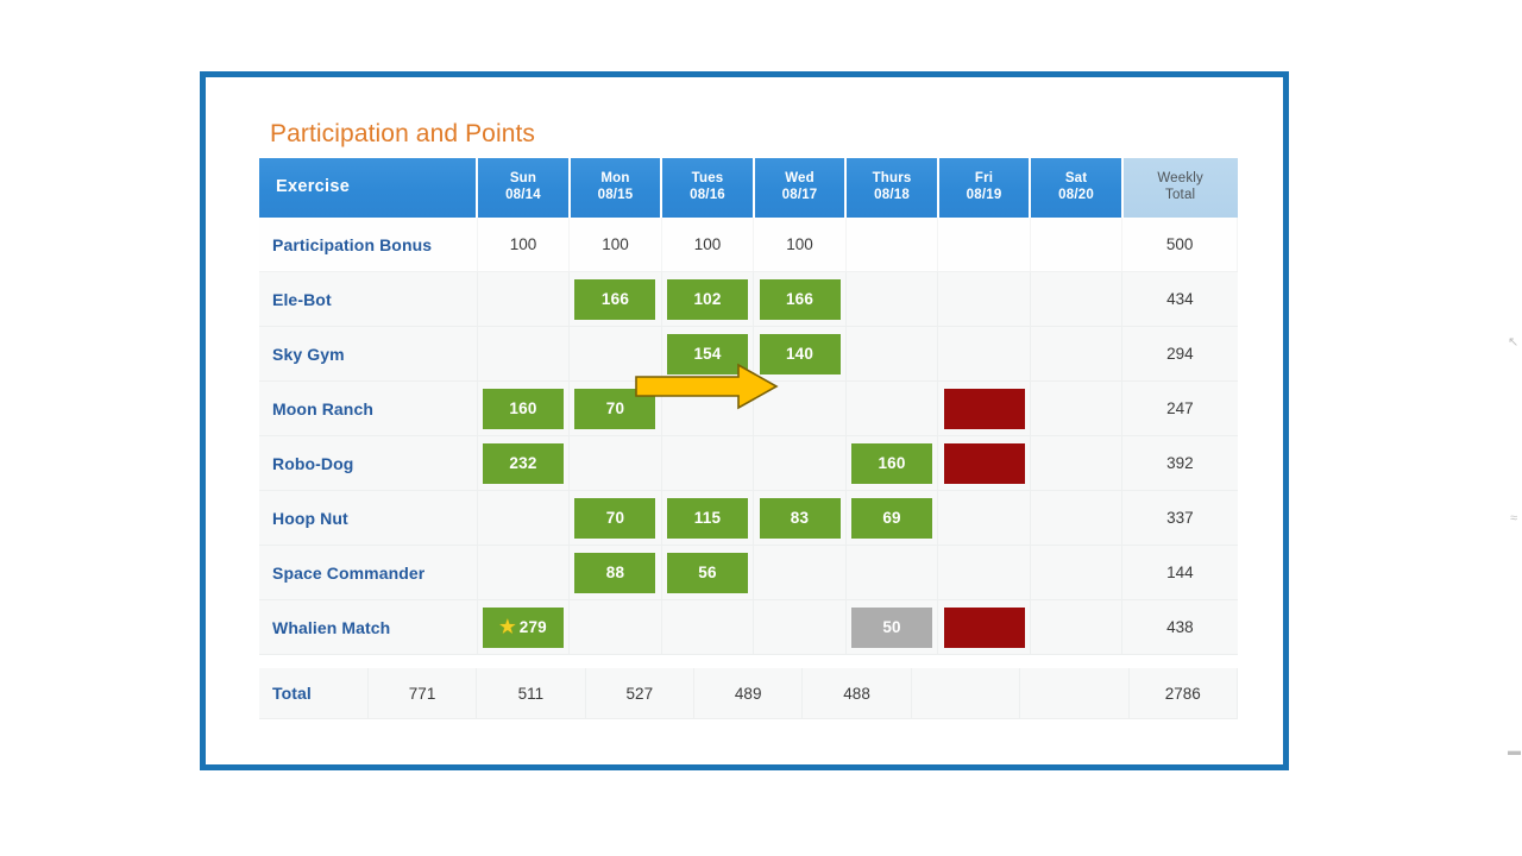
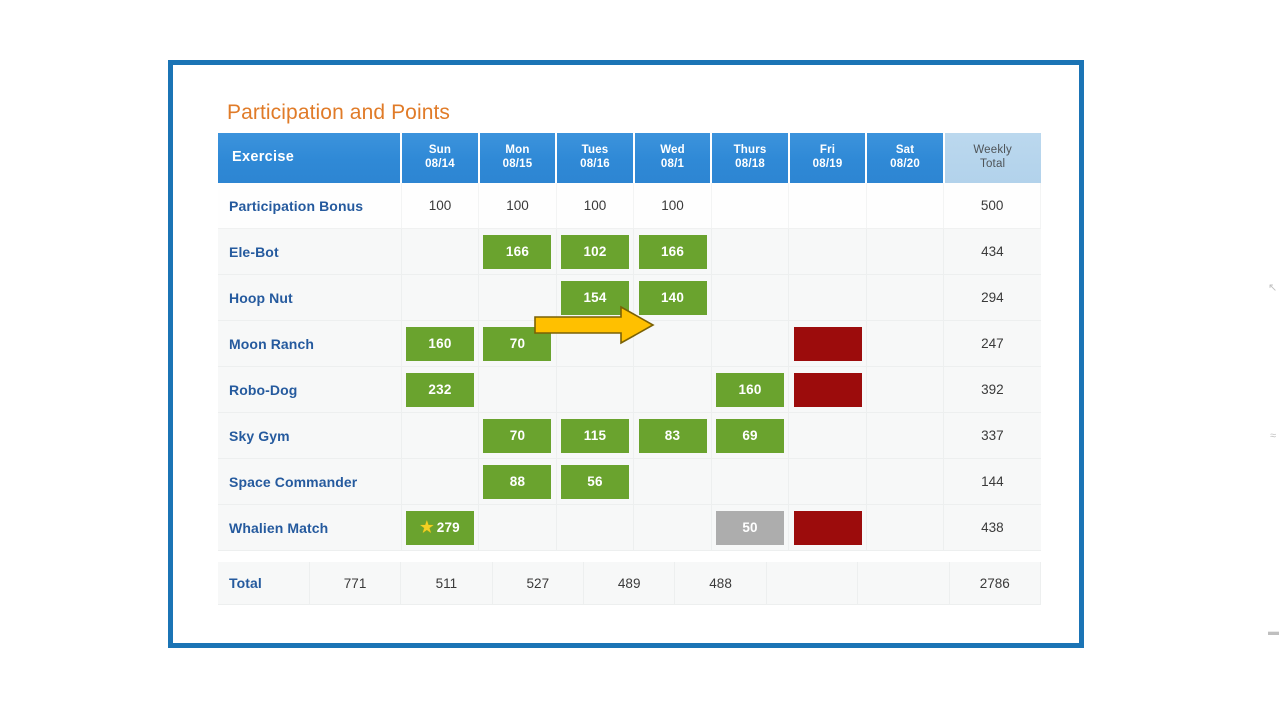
  Participation and Points
- Exercise	Sun 08/14	Mon 08/15	Tues 08/16	Wed 08/17	Thurs 08/18	Fri 08/19	Sat 08/20	Weekly Total
+ Exercise	Sun 08/14	Mon 08/15	Tues 08/16	Wed 08/1	Thurs 08/18	Fri 08/19	Sat 08/20	Weekly Total
  Participation Bonus	100	100	100	100				500
  Ele-Bot		166	102	166				434
- Sky Gym			154	140				294
+ Hoop Nut			154	140				294
  Moon Ranch	160	70						247
  Robo-Dog	232				160			392
- Hoop Nut		70	115	83	69			337
+ Sky Gym		70	115	83	69			337
  Space Commander		88	56					144
  Whalien Match	★ 279				50			438
  Total	771	511	527	489	488			2786
  ↖
  ≈
  ▬
